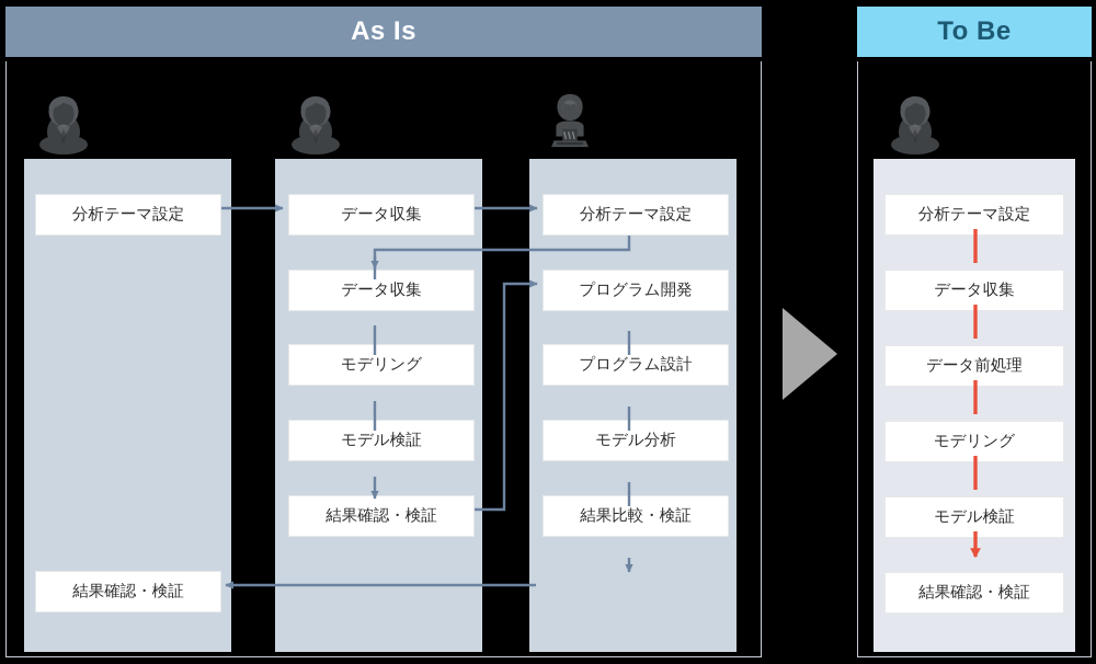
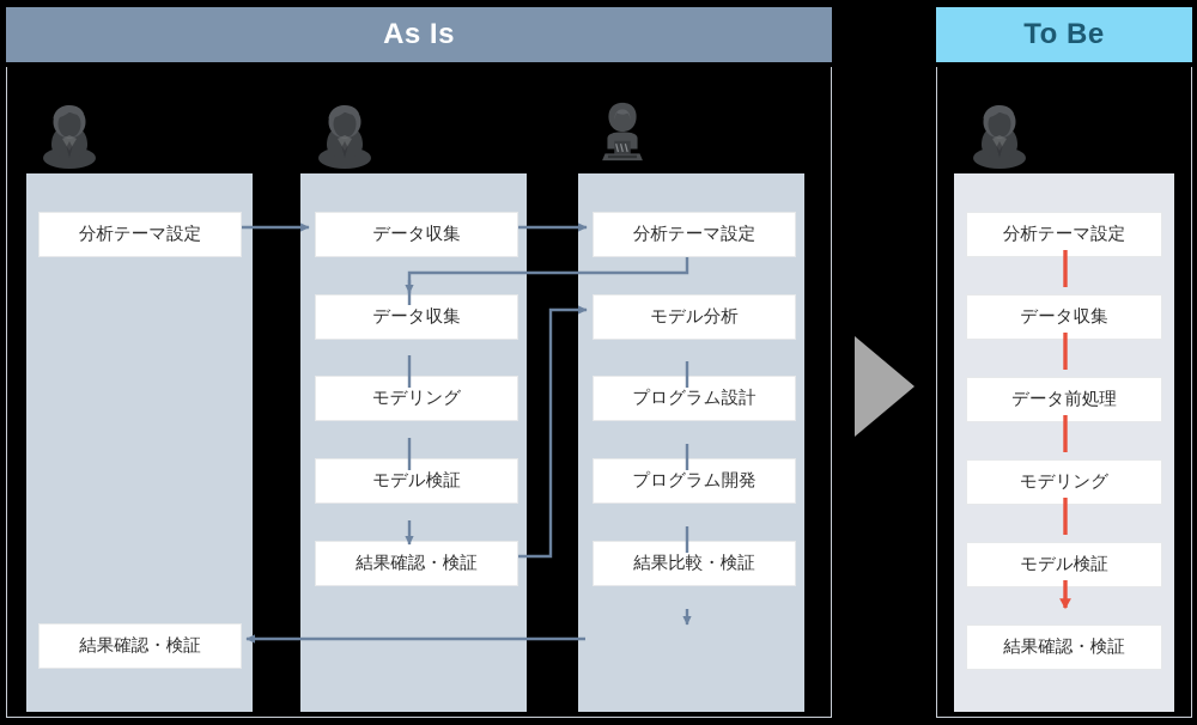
  As Is
  分析テーマ設定
  結果確認・検証
  データ収集
  データ収集
  モデリング
  モデル検証
  結果確認・検証
  分析テーマ設定
- プログラム開発
+ モデル分析
  プログラム設計
- モデル分析
+ プログラム開発
  結果比較・検証
  To Be
  分析テーマ設定
  データ収集
  データ前処理
  モデリング
  モデル検証
  結果確認・検証
